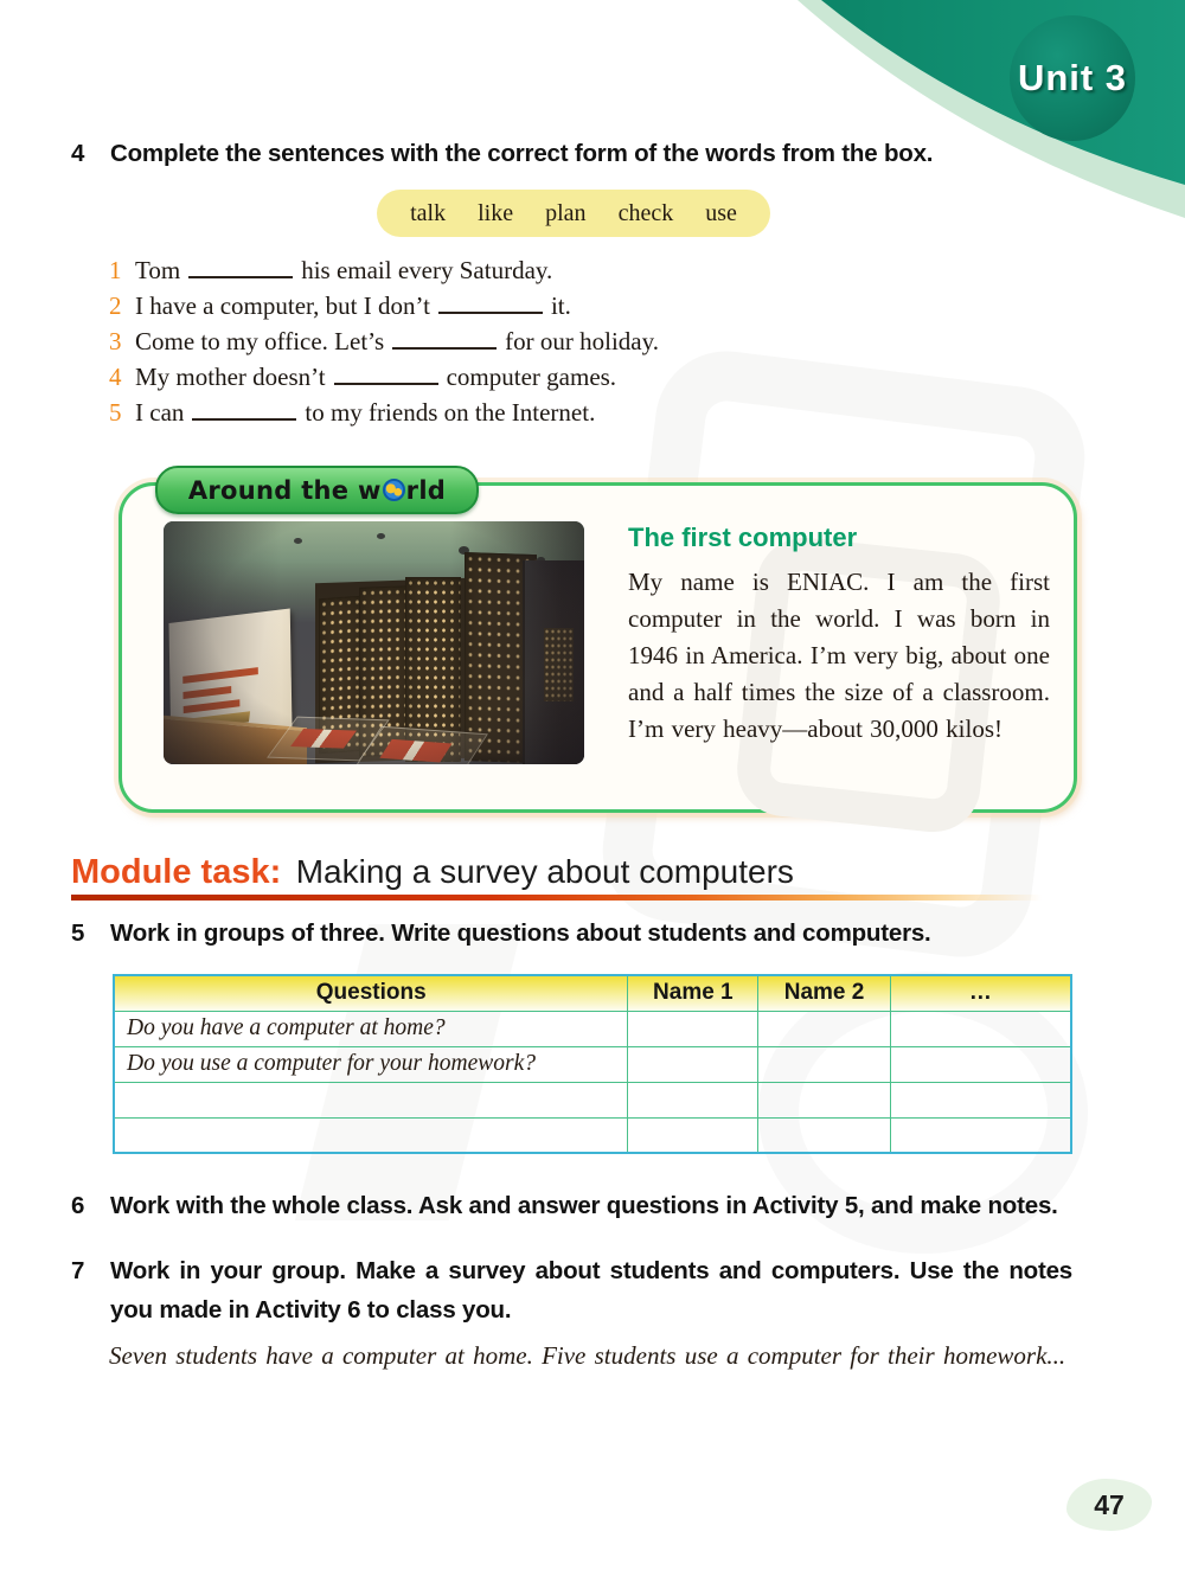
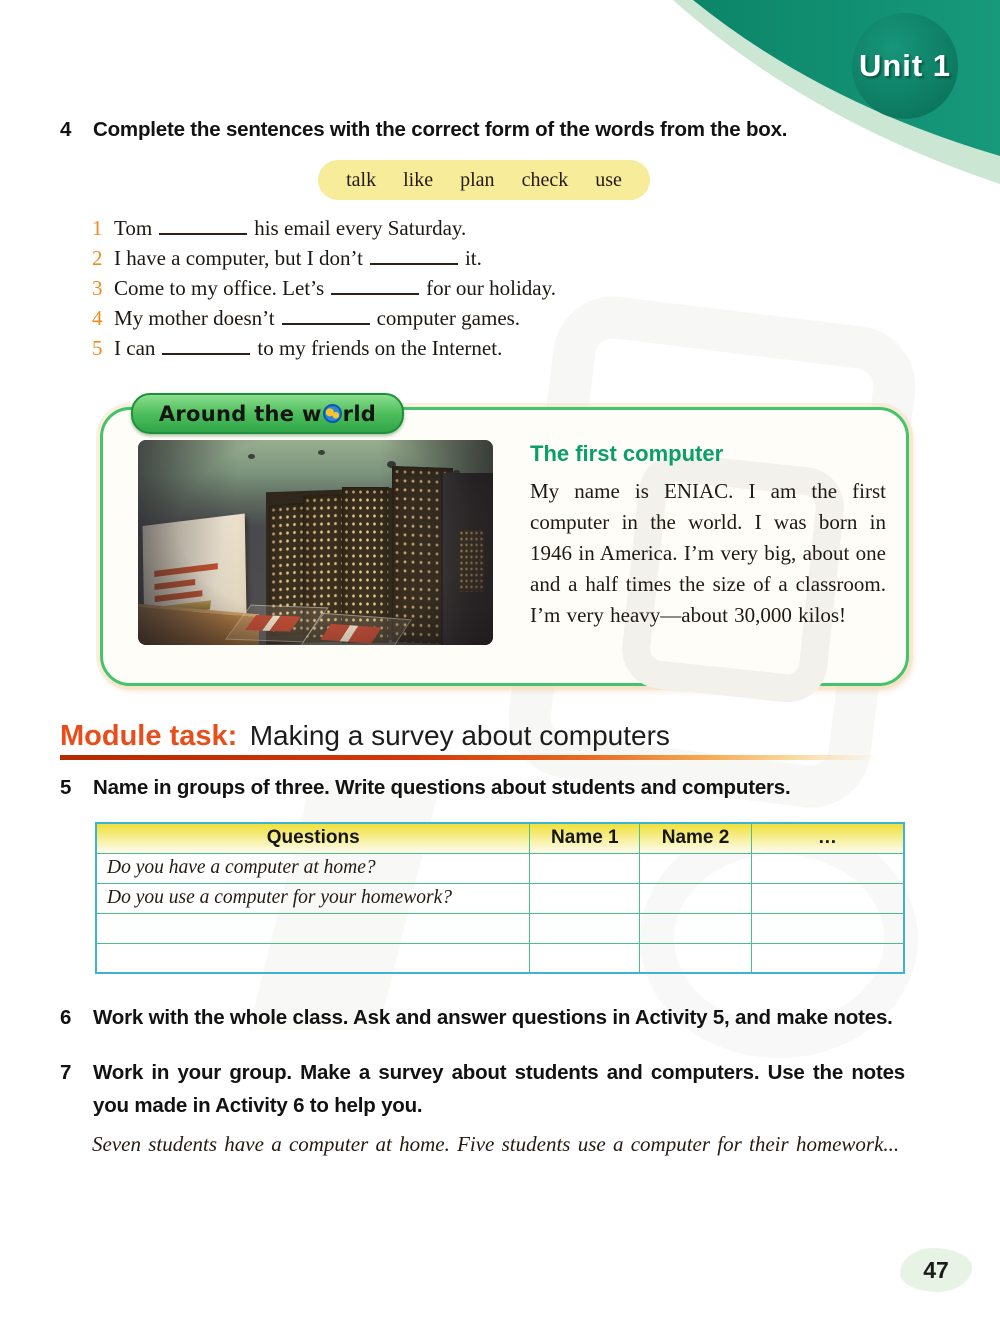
- Unit 3
+ Unit 1
  4
  Complete the sentences with the correct form of the words from the box.
  talk
  like
  plan
  check
  use
  1
  Tom his email every Saturday.
  2
  I have a computer, but I don’t it.
  3
  Come to my office. Let’s for our holiday.
  4
  My mother doesn’t computer games.
  5
  I can to my friends on the Internet.
  Around the w
  rld
  The first computer
  My name is ENIAC. I am the first computer in the world. I was born in 1946 in America. I’m very big, about one and a half times the size of a classroom. I’m very heavy—about 30,000 kilos!
  Module task: Making a survey about computers
  5
- Work in groups of three. Write questions about students and computers.
+ Name in groups of three. Write questions about students and computers.
  Questions	Name 1	Name 2	…
  Do you have a computer at home?
  Do you use a computer for your homework?
  6
  Work with the whole class. Ask and answer questions in Activity 5, and make notes.
  7
- Work in your group. Make a survey about students and computers. Use the notes you made in Activity 6 to class you.
+ Work in your group. Make a survey about students and computers. Use the notes you made in Activity 6 to help you.
  Seven students have a computer at home. Five students use a computer for their homework...
  47
